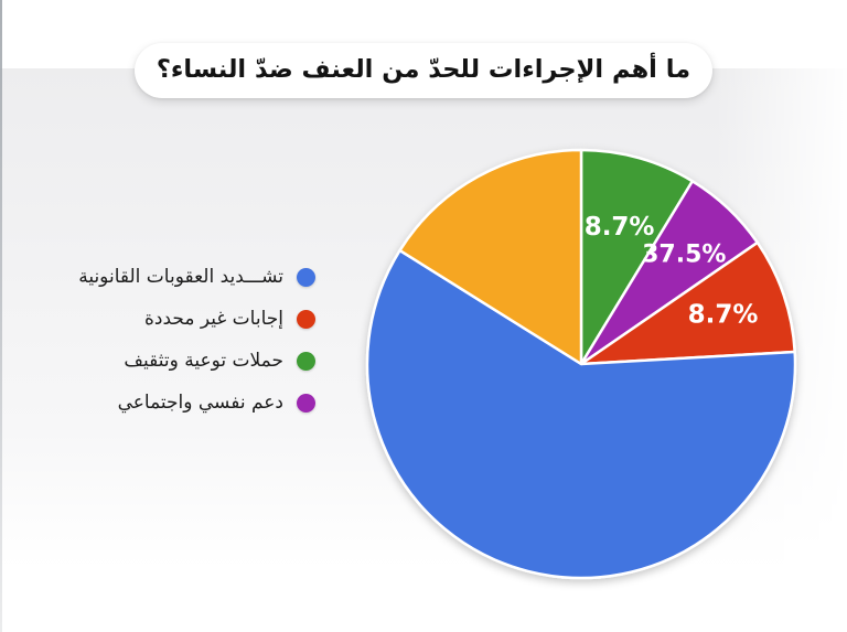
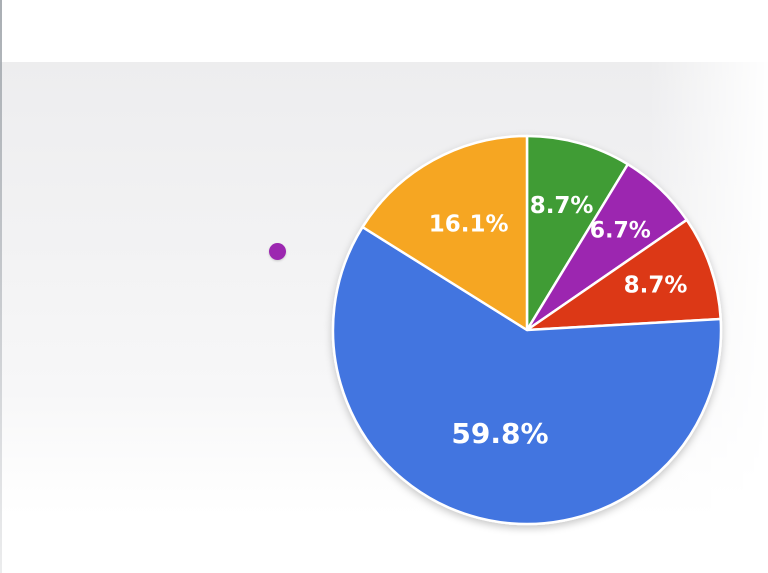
- ما أهم الإجراءات للحدّ من العنف ضدّ النساء؟
- تشـــديد العقوبات القانونية
- إجابات غير محددة
- حملات توعية وتثقيف
- دعم نفسي واجتماعي
  8.7%
- 37.5%
+ 6.7%
  8.7%
+ 59.8%
+ 16.1%
